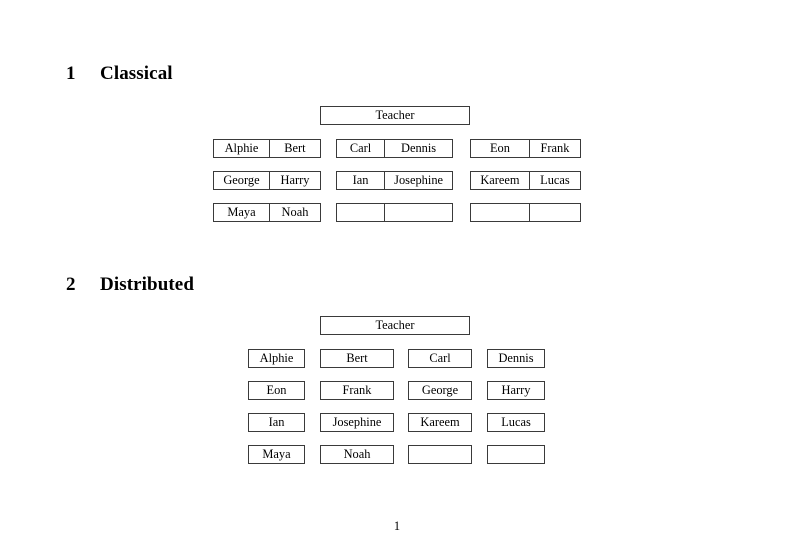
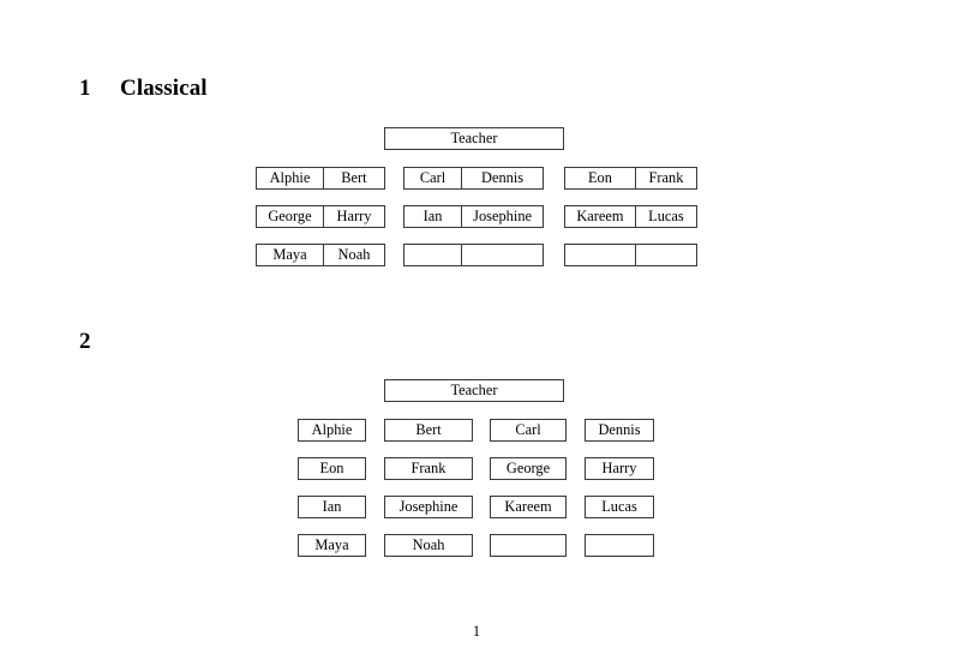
  1
  Classical
  Teacher
  Alphie
  Bert
  Carl
  Dennis
  Eon
  Frank
  George
  Harry
  Ian
  Josephine
  Kareem
  Lucas
  Maya
  Noah
  2
- Distributed
  Teacher
  Alphie
  Bert
  Carl
  Dennis
  Eon
  Frank
  George
  Harry
  Ian
  Josephine
  Kareem
  Lucas
  Maya
  Noah
  1
